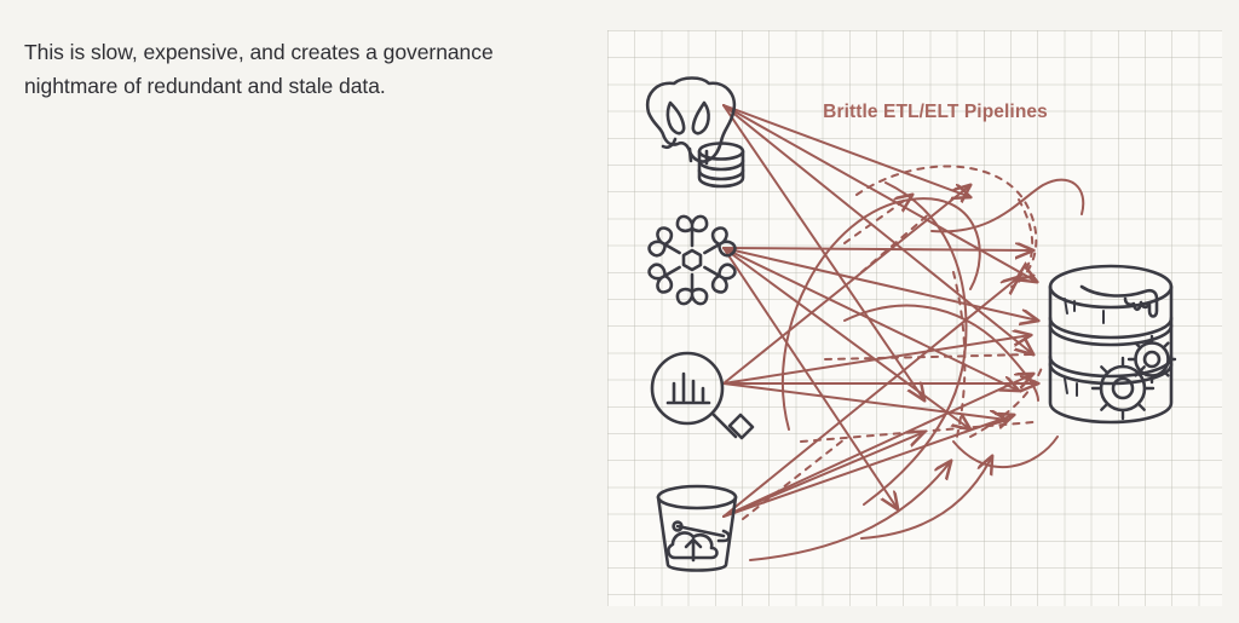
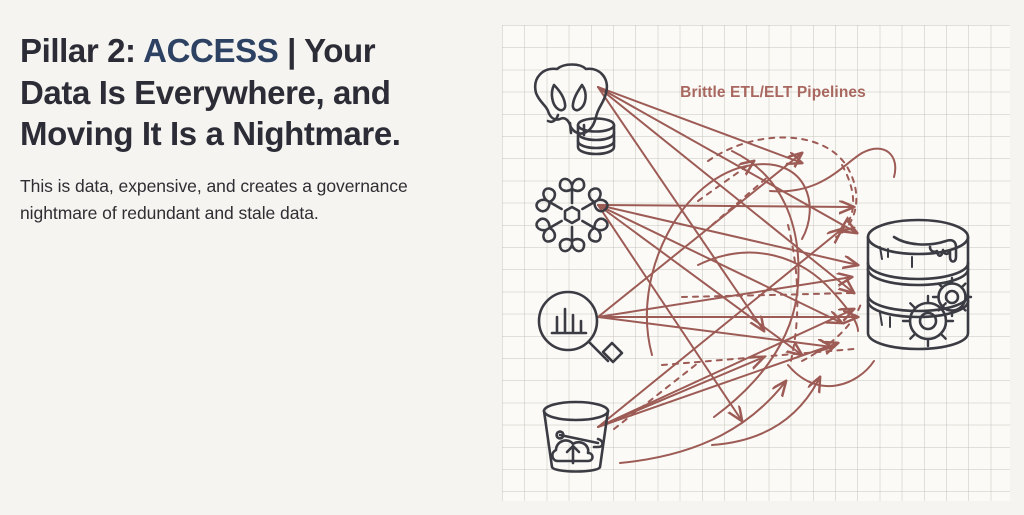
+ Pillar 2: ACCESS | Your Data Is Everywhere, and Moving It Is a Nightmare.
- This is slow, expensive, and creates a governance nightmare of redundant and stale data.
+ This is data, expensive, and creates a governance nightmare of redundant and stale data.
  Brittle ETL/ELT Pipelines
